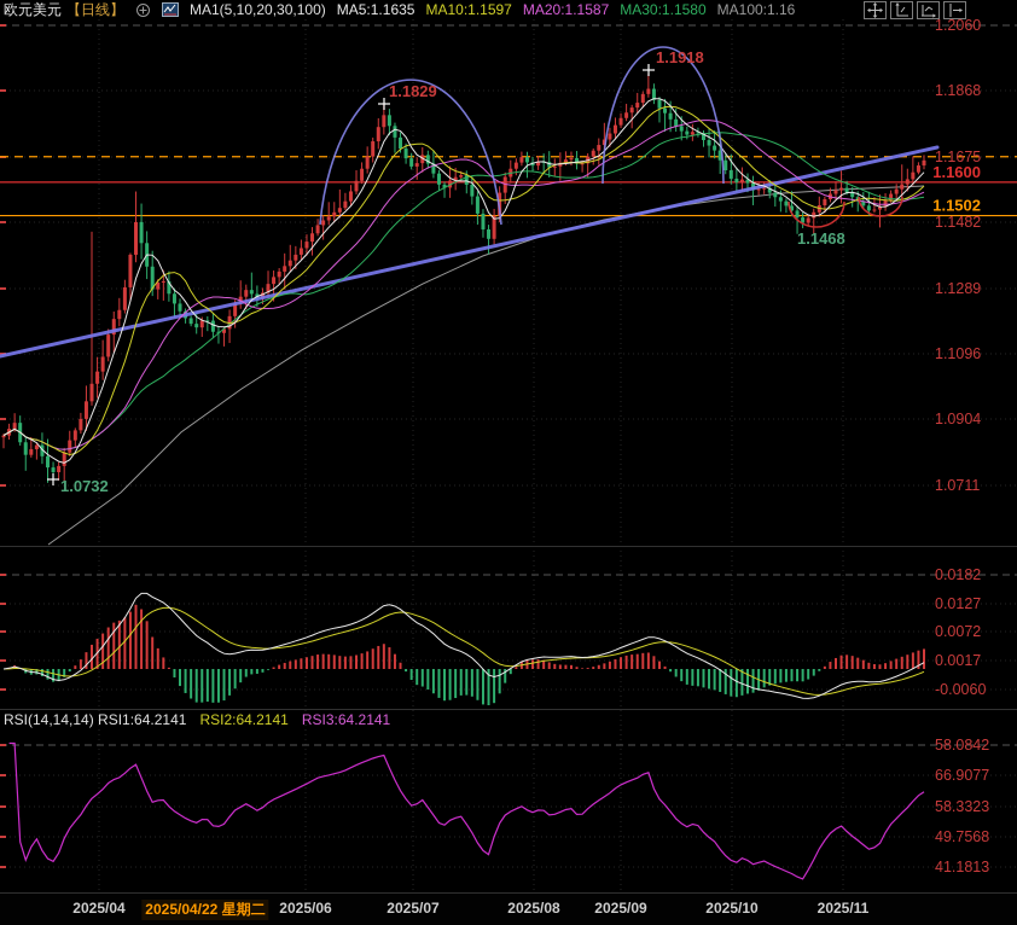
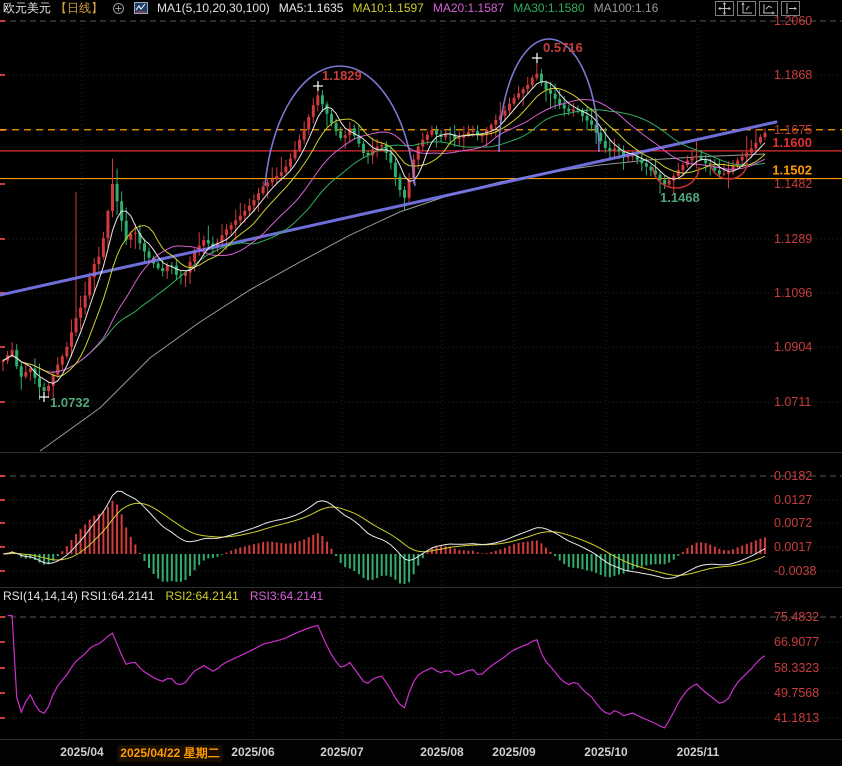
  1.1829
- 1.1918
+ 0.5716
  1.1468
  1.0732
  1.2060
  1.1868
  1.1675
  1.1482
  1.1289
  1.1096
  1.0904
  1.0711
  0.0182
  0.0127
  0.0072
  0.0017
- -0.0060
+ -0.0038
- 58.0842
+ 75.4832
  66.9077
  58.3323
  49.7568
  41.1813
  1.1600
  1.1502
  欧元美元
  【日线】
  MA1(5,10,20,30,100)
  MA5:1.1635
  MA10:1.1597
  MA20:1.1587
  MA30:1.1580
  MA100:1.16
  RSI(14,14,14) RSI1:64.2141
  RSI2:64.2141
  RSI3:64.2141
  2025/04
  2025/04/22 星期二
  2025/06
  2025/07
  2025/08
  2025/09
  2025/10
  2025/11
